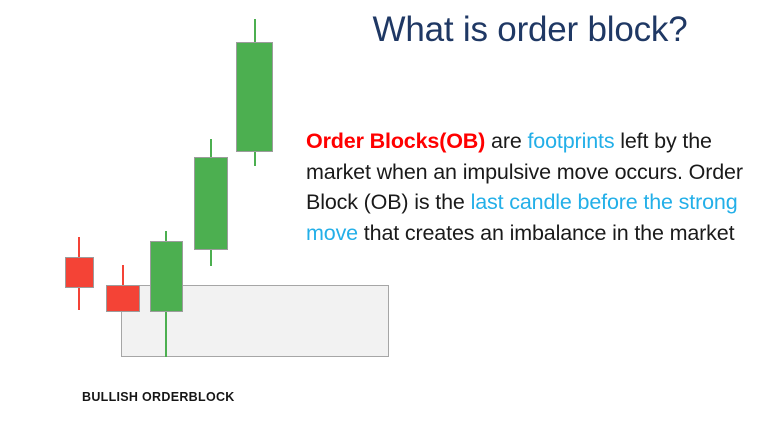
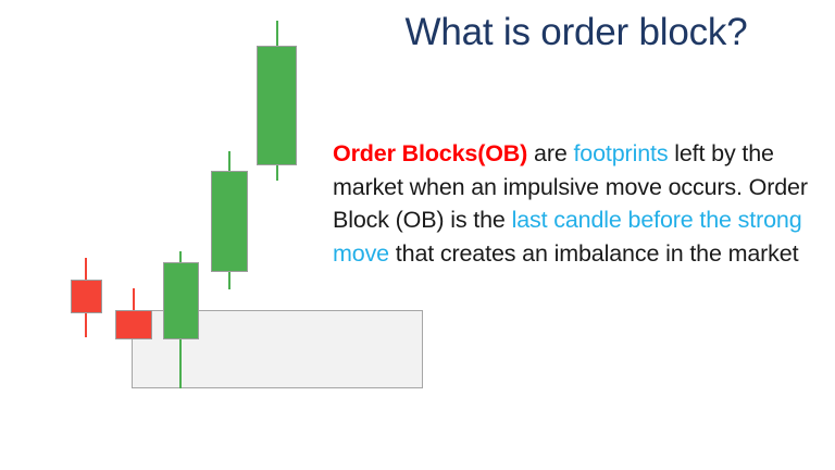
  What is order block?
  Order Blocks(OB) are footprints left by the market when an impulsive move occurs. Order Block (OB) is the last candle before the strong move that creates an imbalance in the market
- BULLISH ORDERBLOCK
